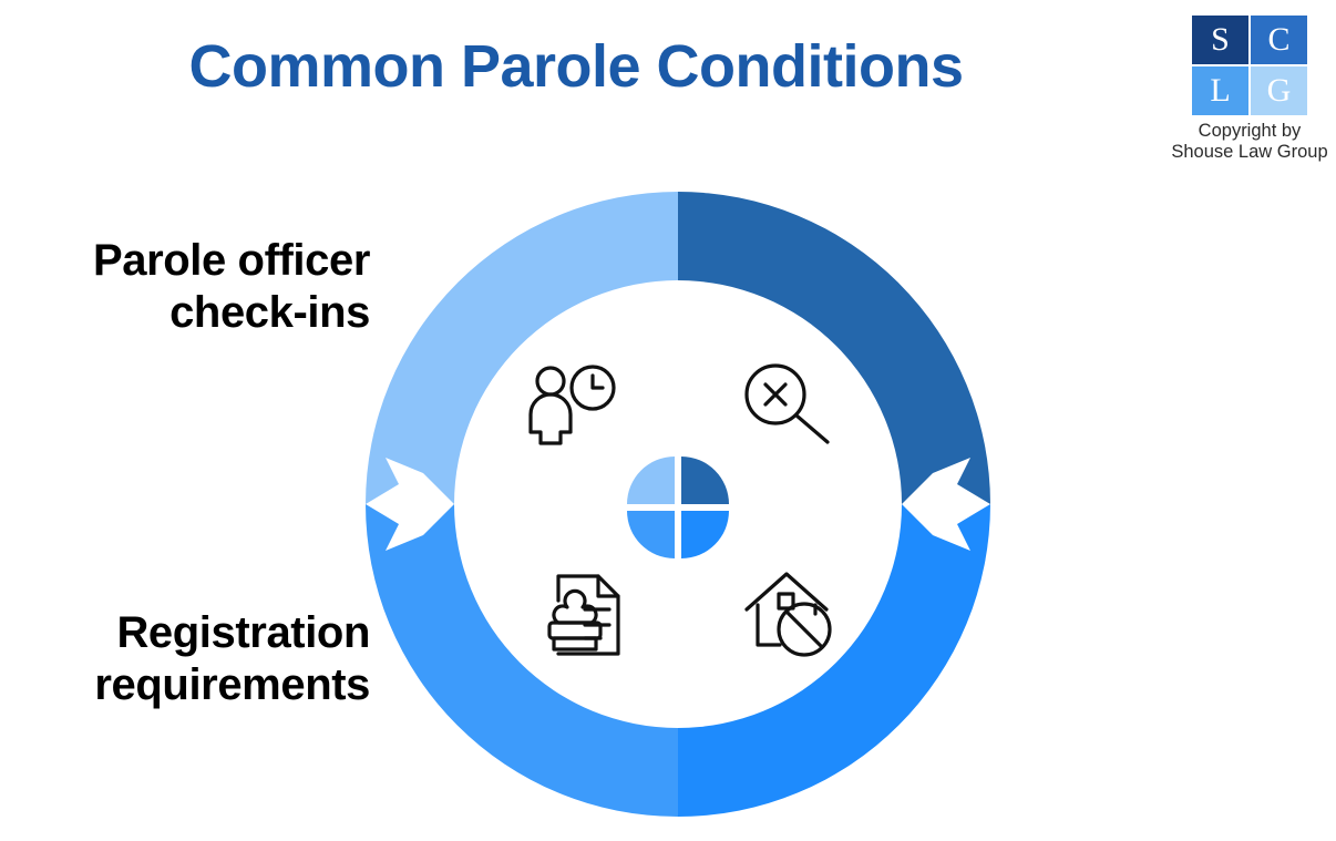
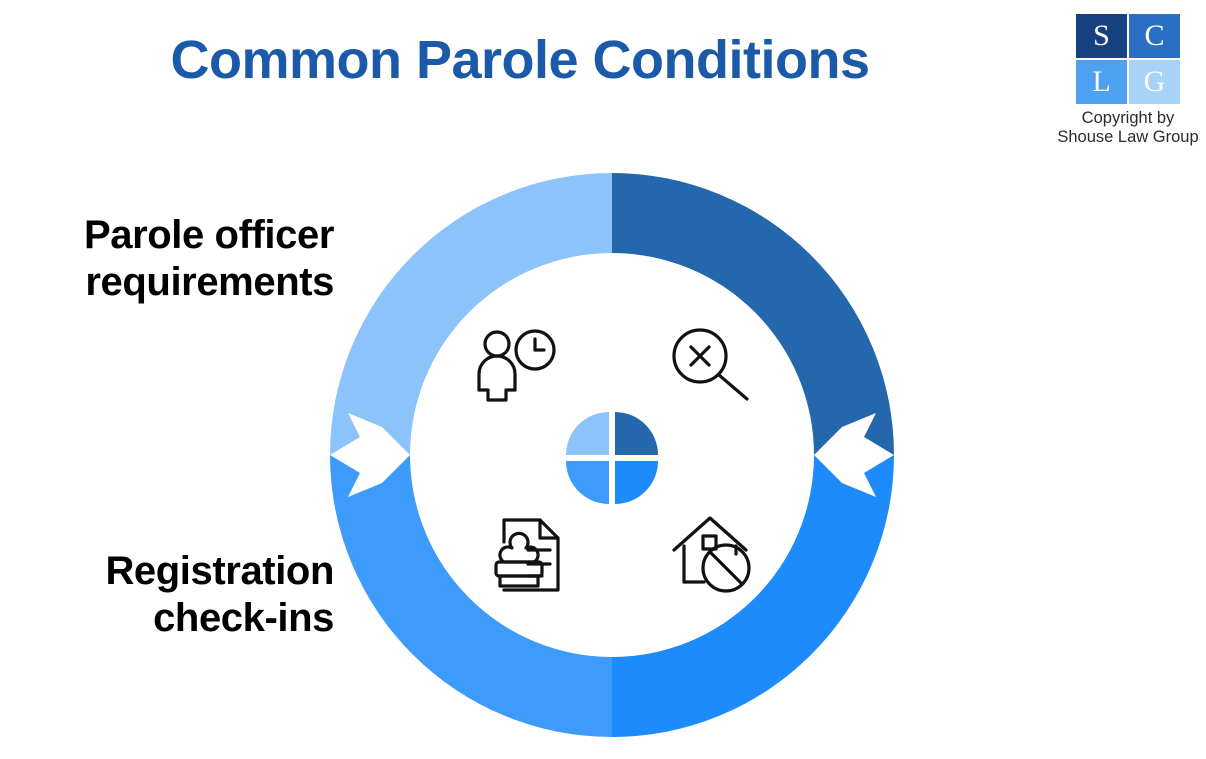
  Common Parole Conditions
  S
  C
  L
  G
  Copyright by
  Shouse Law Group
  Parole officer
- check-ins
+ requirements
  Registration
- requirements
+ check-ins
